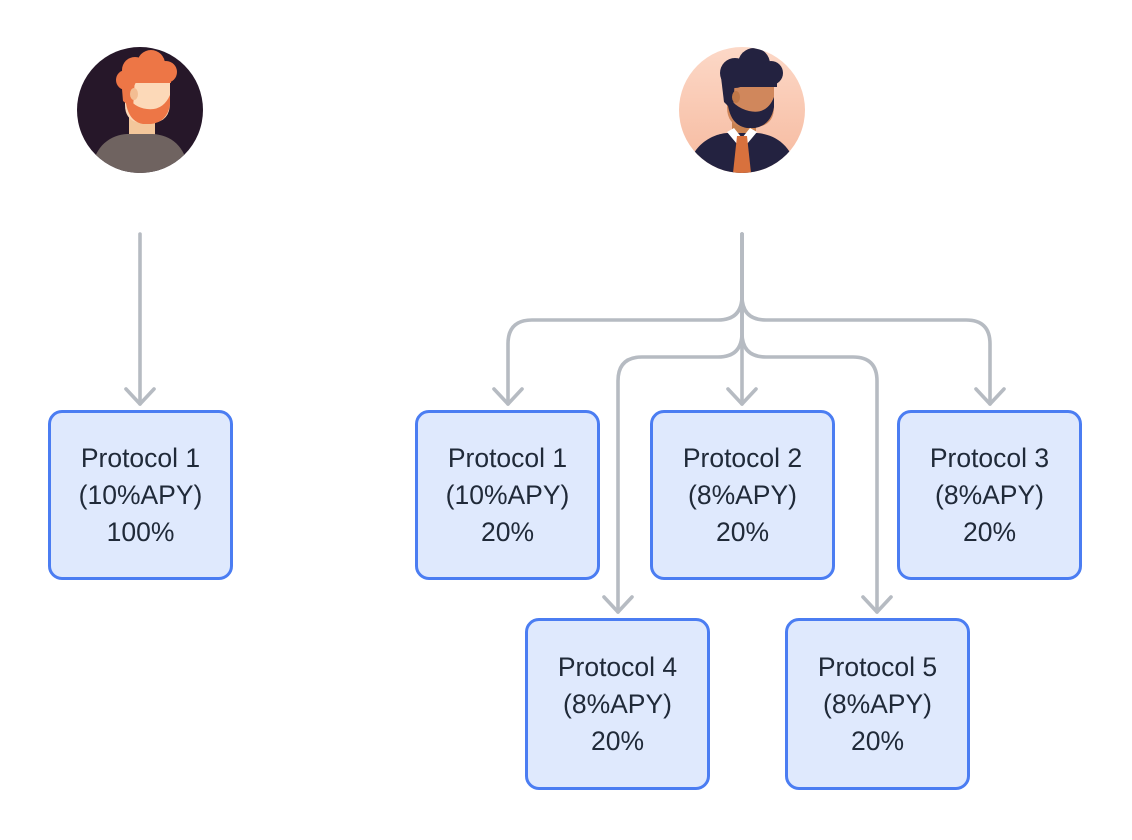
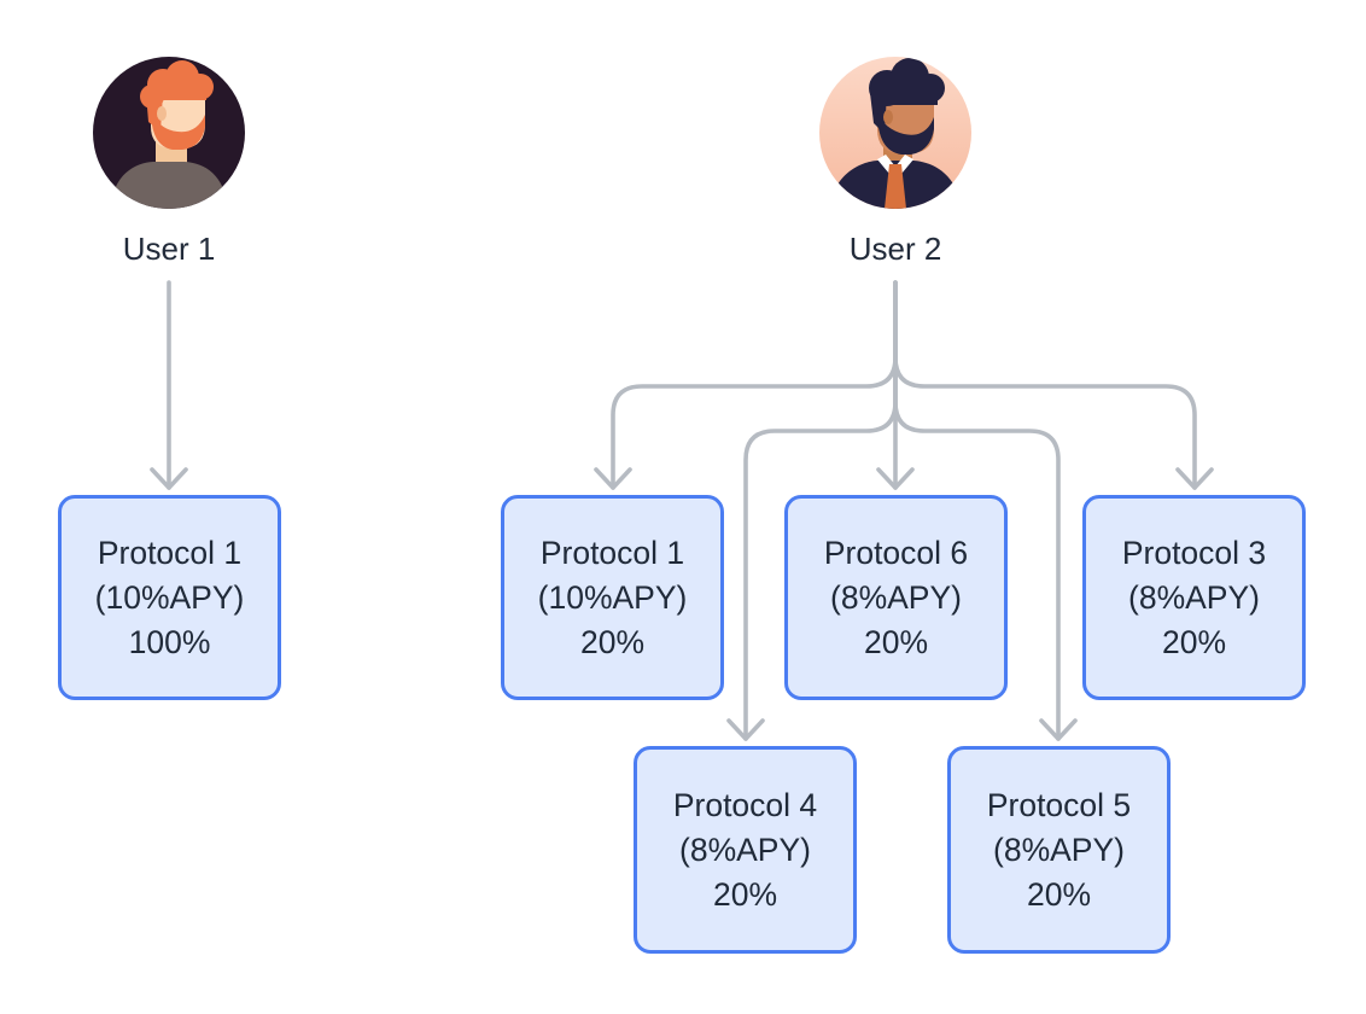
+ User 1
+ User 2
  Protocol 1
  (10%APY)
  100%
  Protocol 1
  (10%APY)
  20%
- Protocol 2
+ Protocol 6
  (8%APY)
  20%
  Protocol 3
  (8%APY)
  20%
  Protocol 4
  (8%APY)
  20%
  Protocol 5
  (8%APY)
  20%
